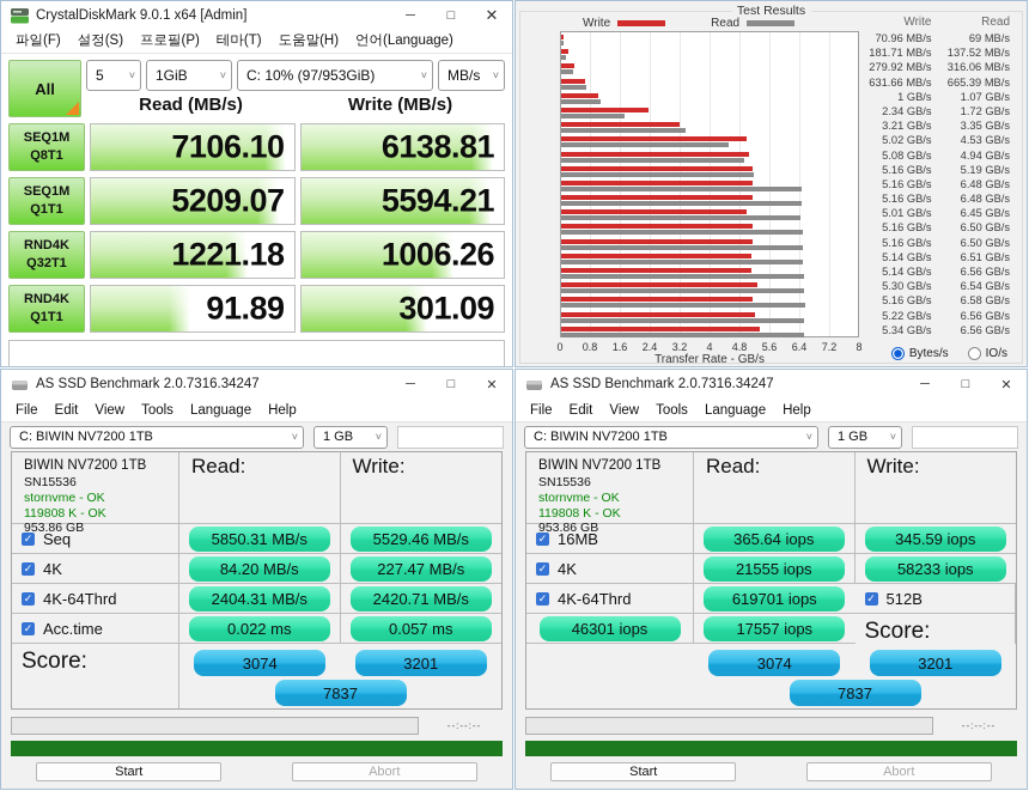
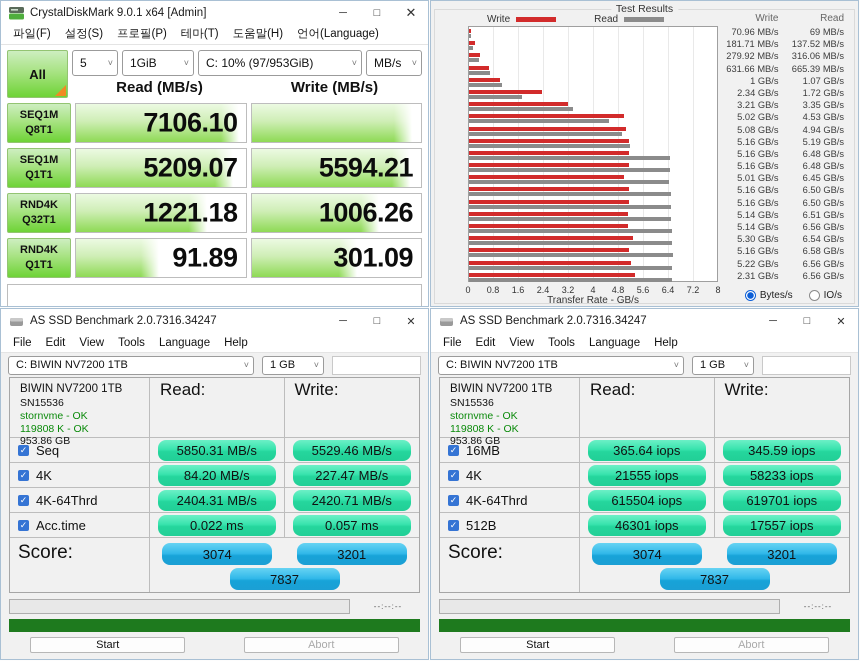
  CrystalDiskMark 9.0.1 x64 [Admin]
  ─
  □
  ✕
  파일(F)
  설정(S)
  프로필(P)
  테마(T)
  도움말(H)
  언어(Language)
  All
  5
  ˅
  1GiB
  ˅
  C: 10% (97/953GiB)
  ˅
  MB/s
  ˅
  Read (MB/s)
  Write (MB/s)
  SEQ1M
  Q8T1
  7106.10
- 6138.81
  SEQ1M
  Q1T1
  5209.07
  5594.21
  RND4K
  Q32T1
  1221.18
  1006.26
  RND4K
  Q1T1
  91.89
  301.09
  Test Results
  Write
  Read
  0
  0.8
  1.6
  2.4
  3.2
  4
  4.8
  5.6
  6.4
  7.2
  8
  Transfer Rate - GB/s
  Write
  Read
  70.96 MB/s
  69 MB/s
  181.71 MB/s
  137.52 MB/s
  279.92 MB/s
  316.06 MB/s
  631.66 MB/s
  665.39 MB/s
  1 GB/s
  1.07 GB/s
  2.34 GB/s
  1.72 GB/s
  3.21 GB/s
  3.35 GB/s
  5.02 GB/s
  4.53 GB/s
  5.08 GB/s
  4.94 GB/s
  5.16 GB/s
  5.19 GB/s
  5.16 GB/s
  6.48 GB/s
  5.16 GB/s
  6.48 GB/s
  5.01 GB/s
  6.45 GB/s
  5.16 GB/s
  6.50 GB/s
  5.16 GB/s
  6.50 GB/s
  5.14 GB/s
  6.51 GB/s
  5.14 GB/s
  6.56 GB/s
  5.30 GB/s
  6.54 GB/s
  5.16 GB/s
  6.58 GB/s
  5.22 GB/s
  6.56 GB/s
- 5.34 GB/s
+ 2.31 GB/s
  6.56 GB/s
  Bytes/s
  IO/s
  AS SSD Benchmark 2.0.7316.34247
  ─
  □
  ✕
  File
  Edit
  View
  Tools
  Language
  Help
  C: BIWIN NV7200 1TB
  ˅
  1 GB
  ˅
  BIWIN NV7200 1TB
  SN15536
  stornvme - OK
  119808 K - OK
  953.86 GB
  Read:
  Write:
  ✓
  Seq
  5850.31 MB/s
  5529.46 MB/s
  ✓
  4K
  84.20 MB/s
  227.47 MB/s
  ✓
  4K-64Thrd
  2404.31 MB/s
  2420.71 MB/s
  ✓
  Acc.time
  0.022 ms
  0.057 ms
  Score:
  3074
  3201
  7837
  --:--:--
  Start
  Abort
  AS SSD Benchmark 2.0.7316.34247
  ─
  □
  ✕
  File
  Edit
  View
  Tools
  Language
  Help
  C: BIWIN NV7200 1TB
  ˅
  1 GB
  ˅
  BIWIN NV7200 1TB
  SN15536
  stornvme - OK
  119808 K - OK
  953.86 GB
  Read:
  Write:
  ✓
  16MB
  365.64 iops
  345.59 iops
  ✓
  4K
  21555 iops
  58233 iops
  ✓
  4K-64Thrd
+ 615504 iops
  619701 iops
  ✓
  512B
  46301 iops
  17557 iops
  Score:
  3074
  3201
  7837
  --:--:--
  Start
  Abort
